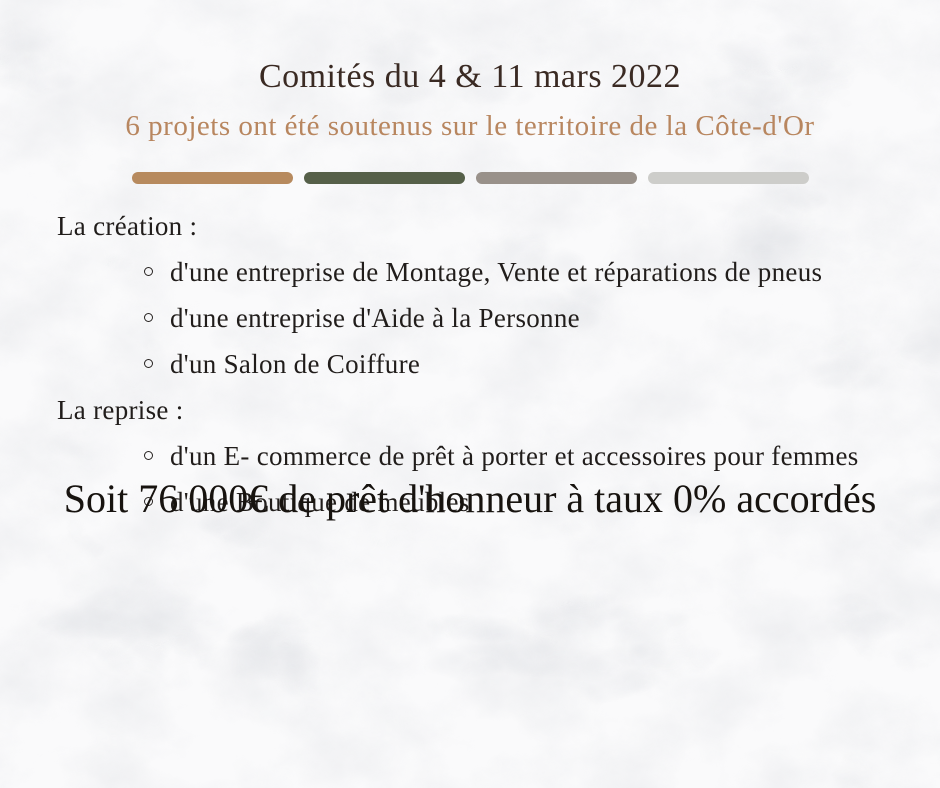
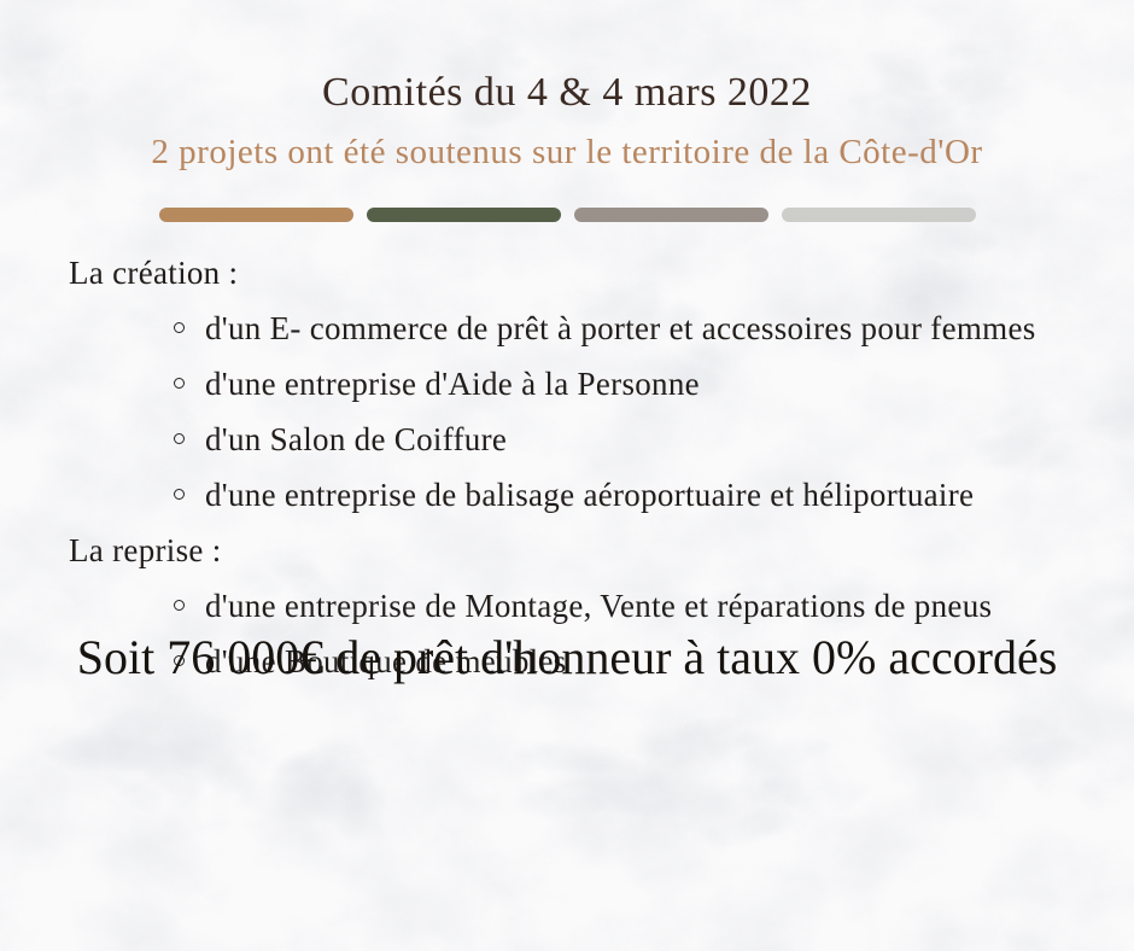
- Comités du 4 & 11 mars 2022
+ Comités du 4 & 4 mars 2022
- 6 projets ont été soutenus sur le territoire de la Côte-d'Or
+ 2 projets ont été soutenus sur le territoire de la Côte-d'Or
  La création :
- d'une entreprise de Montage, Vente et réparations de pneus
+ d'un E- commerce de prêt à porter et accessoires pour femmes
  d'une entreprise d'Aide à la Personne
  d'un Salon de Coiffure
+ d'une entreprise de balisage aéroportuaire et héliportuaire
  La reprise :
- d'un E- commerce de prêt à porter et accessoires pour femmes
+ d'une entreprise de Montage, Vente et réparations de pneus
  d'une Boutique de meubles
  Soit 76 000€ de prêt d'honneur à taux 0% accordés
